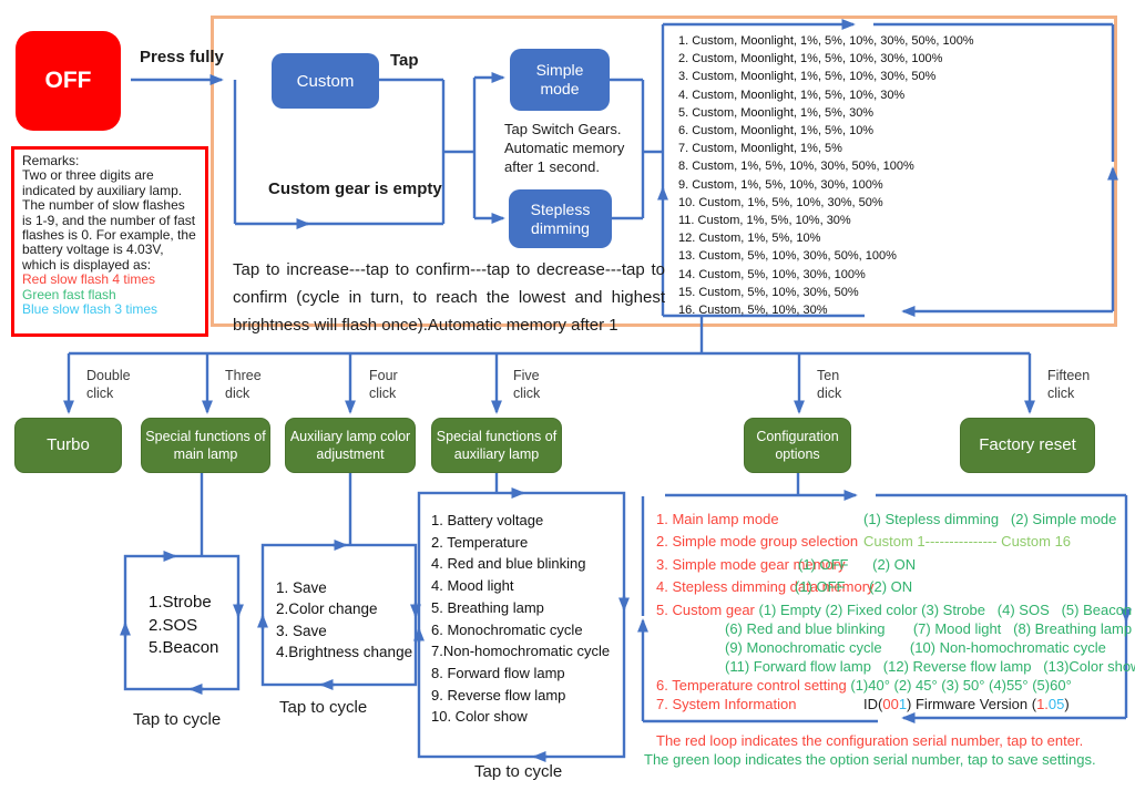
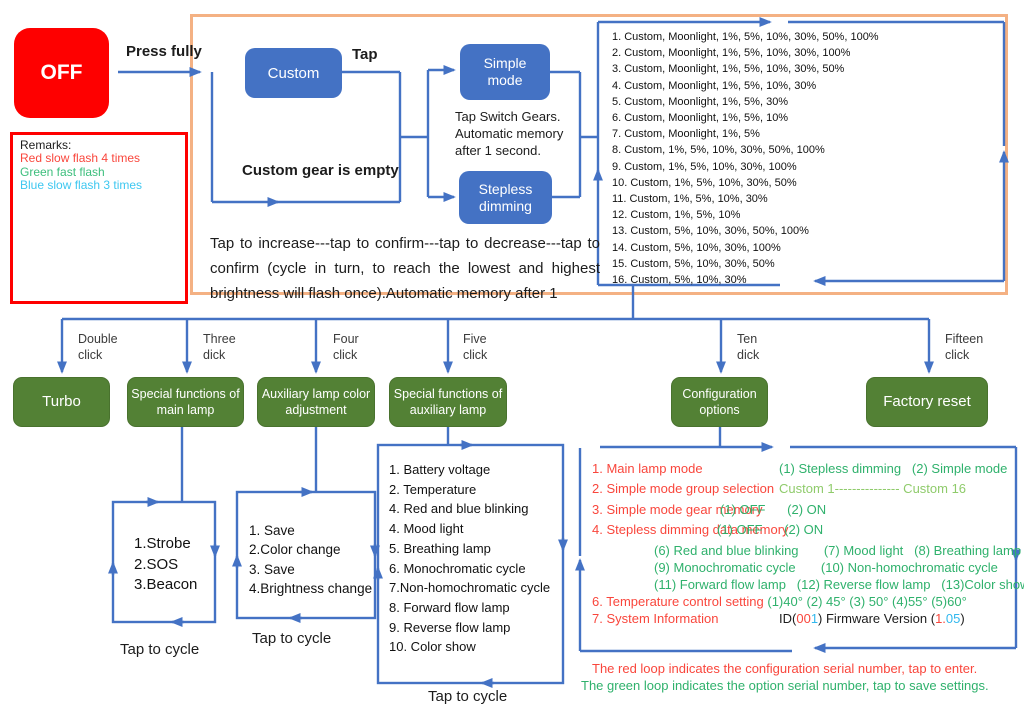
  OFF
  Press fully
  Custom
  Tap
  Custom gear is empty
  Simple mode
  Stepless dimming
  Tap Switch Gears. Automatic memory after 1 second.
  Tap to increase---tap to confirm---tap to decrease---tap to confirm (cycle in turn, to reach the lowest and highest brightness will flash once).Automatic memory after 1
  Remarks:
- Two or three digits are indicated by auxiliary lamp. The number of slow flashes is 1-9, and the number of fast flashes is 0. For example, the battery voltage is 4.03V, which is displayed as:
  Red slow flash 4 times
  Green fast flash
  Blue slow flash 3 times
  1. Custom, Moonlight, 1%, 5%, 10%, 30%, 50%, 100%
  2. Custom, Moonlight, 1%, 5%, 10%, 30%, 100%
  3. Custom, Moonlight, 1%, 5%, 10%, 30%, 50%
  4. Custom, Moonlight, 1%, 5%, 10%, 30%
  5. Custom, Moonlight, 1%, 5%, 30%
  6. Custom, Moonlight, 1%, 5%, 10%
  7. Custom, Moonlight, 1%, 5%
  8. Custom, 1%, 5%, 10%, 30%, 50%, 100%
  9. Custom, 1%, 5%, 10%, 30%, 100%
  10. Custom, 1%, 5%, 10%, 30%, 50%
  11. Custom, 1%, 5%, 10%, 30%
  12. Custom, 1%, 5%, 10%
  13. Custom, 5%, 10%, 30%, 50%, 100%
  14. Custom, 5%, 10%, 30%, 100%
  15. Custom, 5%, 10%, 30%, 50%
  16. Custom, 5%, 10%, 30%
  Double
  click
  Three
  dick
  Four
  click
  Five
  click
  Ten
  dick
  Fifteen
  click
  Turbo
  Special functions of main lamp
  Auxiliary lamp color adjustment
  Special functions of auxiliary lamp
  Configuration options
  Factory reset
  1.Strobe
  2.SOS
- 5.Beacon
+ 3.Beacon
  1. Save
  2.Color change
  3. Save
  4.Brightness change
  1. Battery voltage
  2. Temperature
  4. Red and blue blinking
  4. Mood light
  5. Breathing lamp
  6. Monochromatic cycle
  7.Non-homochromatic cycle
  8. Forward flow lamp
  9. Reverse flow lamp
  10. Color show
  Tap to cycle
  Tap to cycle
  Tap to cycle
  1. Main lamp mode
  (1) Stepless dimming (2) Simple mode
  2. Simple mode group selection
  Custom 1--------------- Custom 16
  3. Simple mode gear memory
  (1) OFF (2) ON
  4. Stepless dimming data memory
  (1) OFF (2) ON
- 5. Custom gear (1) Empty (2) Fixed color (3) Strobe (4) SOS (5) Beacon
  (6) Red and blue blinking (7) Mood light (8) Breathing lamp
  (9) Monochromatic cycle (10) Non-homochromatic cycle
  (11) Forward flow lamp (12) Reverse flow lamp (13)Color sho
  6. Temperature control setting (1)40° (2) 45° (3) 50° (4)55° (5)60°
  7. System Information
  ID(001) Firmware Version (1.05)
  The red loop indicates the configuration serial number, tap to enter.
  The green loop indicates the option serial number, tap to save settings.
